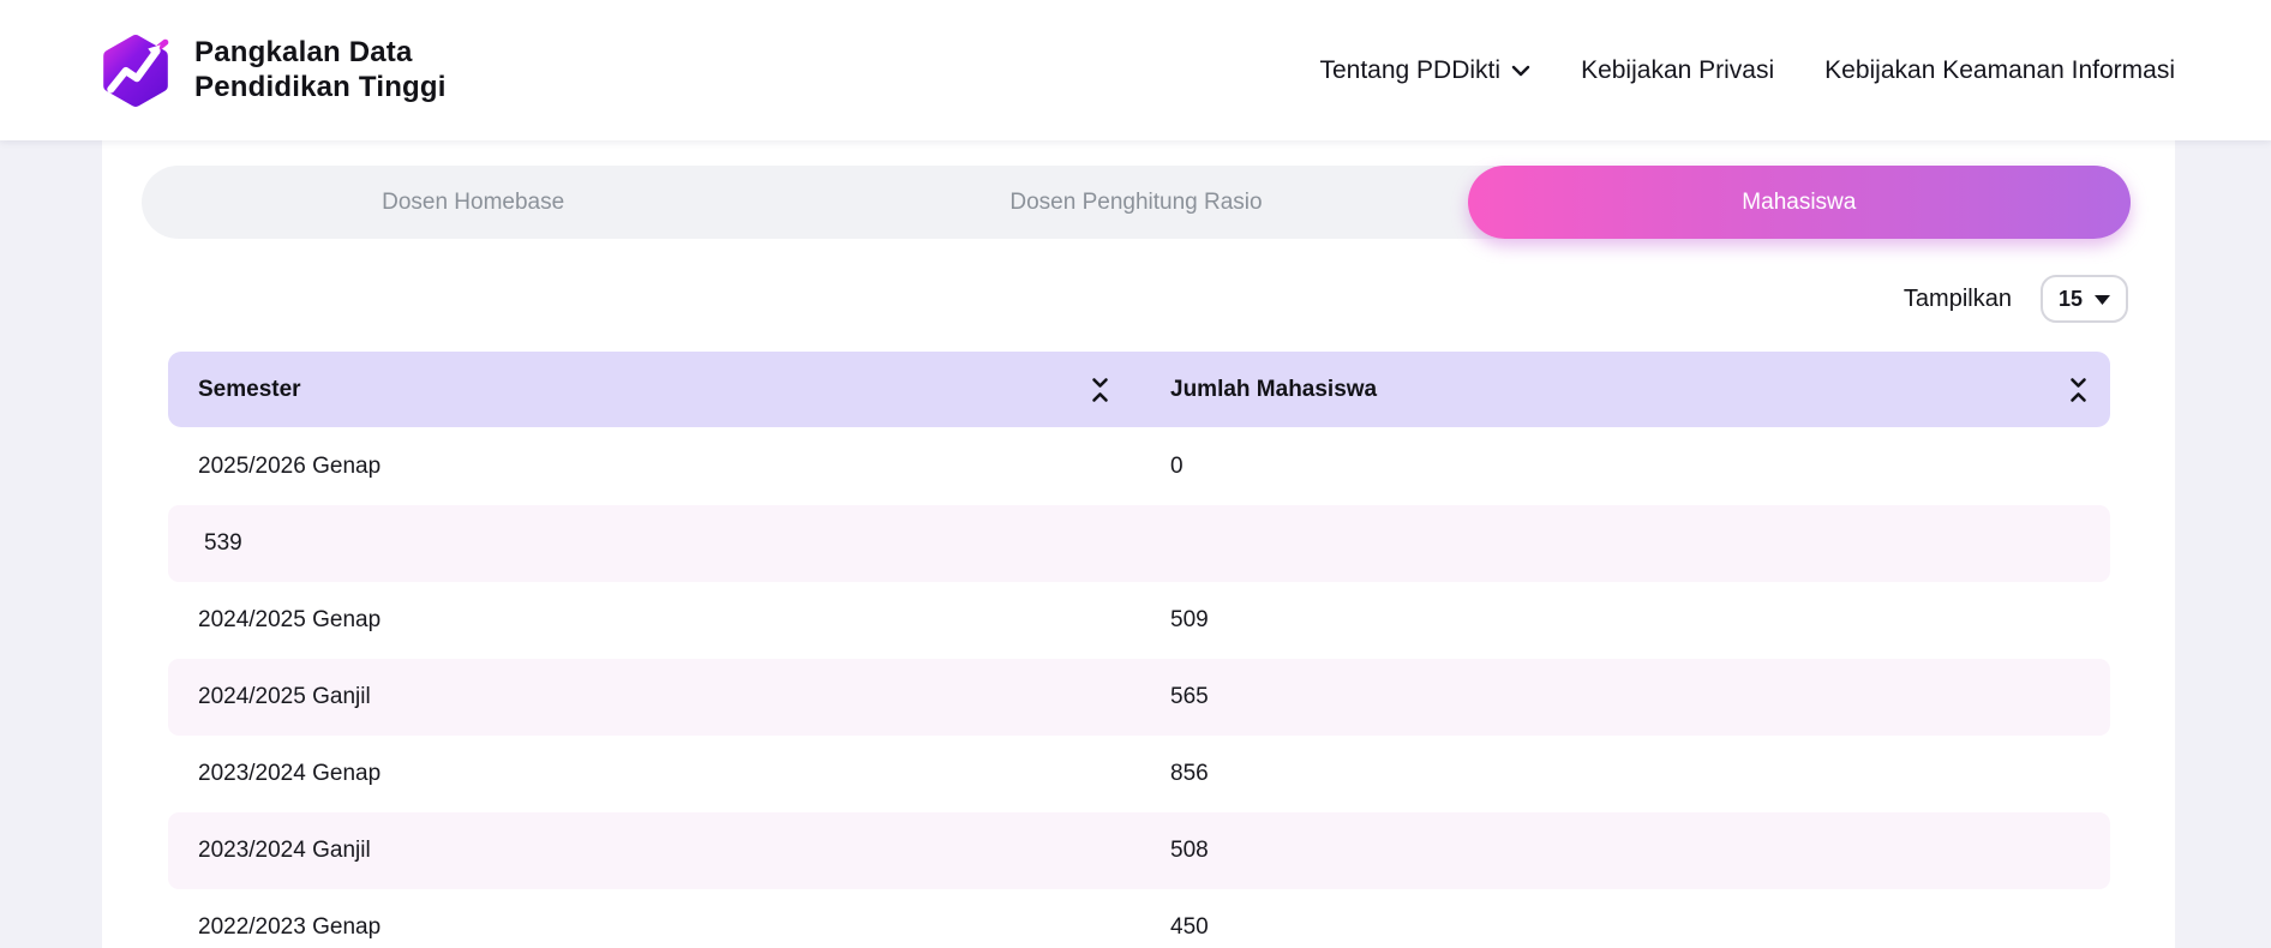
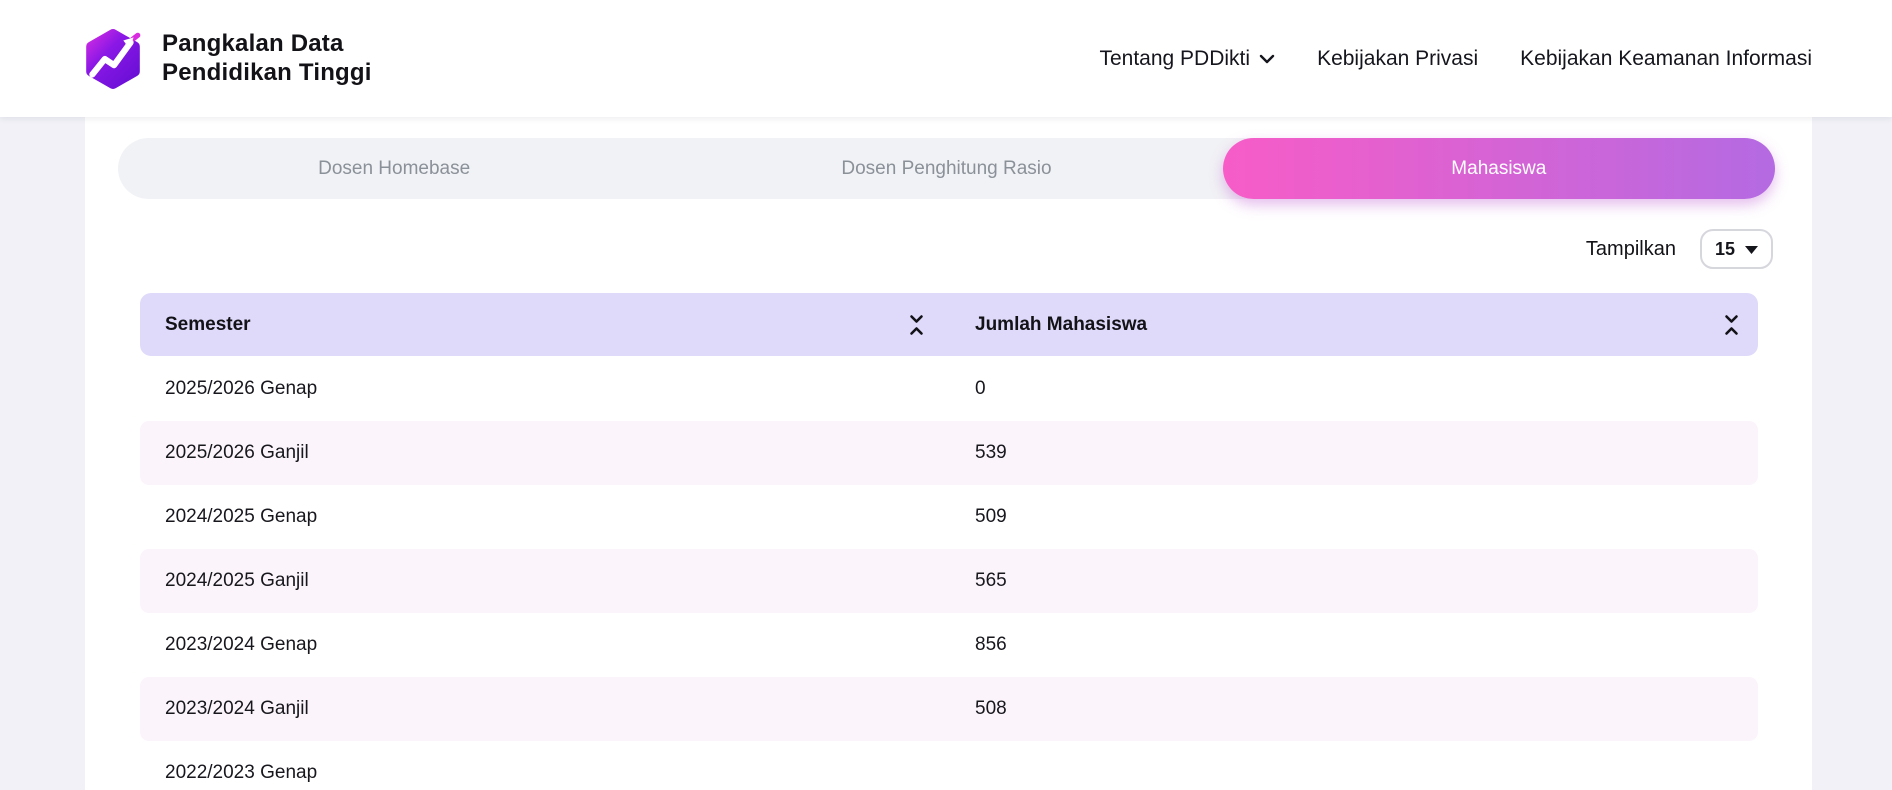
  Pangkalan Data
  Pendidikan Tinggi
  Tentang PDDikti
  Kebijakan Privasi
  Kebijakan Keamanan Informasi
  Dosen Homebase
  Dosen Penghitung Rasio
  Mahasiswa
  Tampilkan
  15
  Semester
  Jumlah Mahasiswa
  2025/2026 Genap
  0
+ 2025/2026 Ganjil
  539
  2024/2025 Genap
  509
  2024/2025 Ganjil
  565
  2023/2024 Genap
  856
  2023/2024 Ganjil
  508
  2022/2023 Genap
- 450
